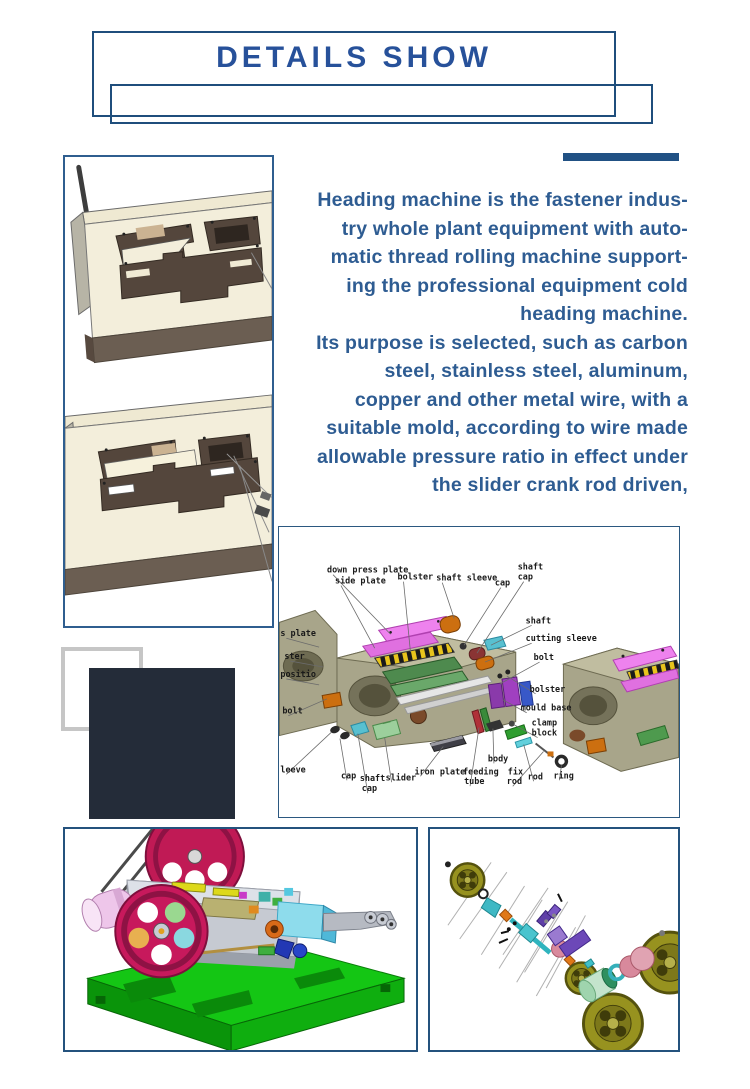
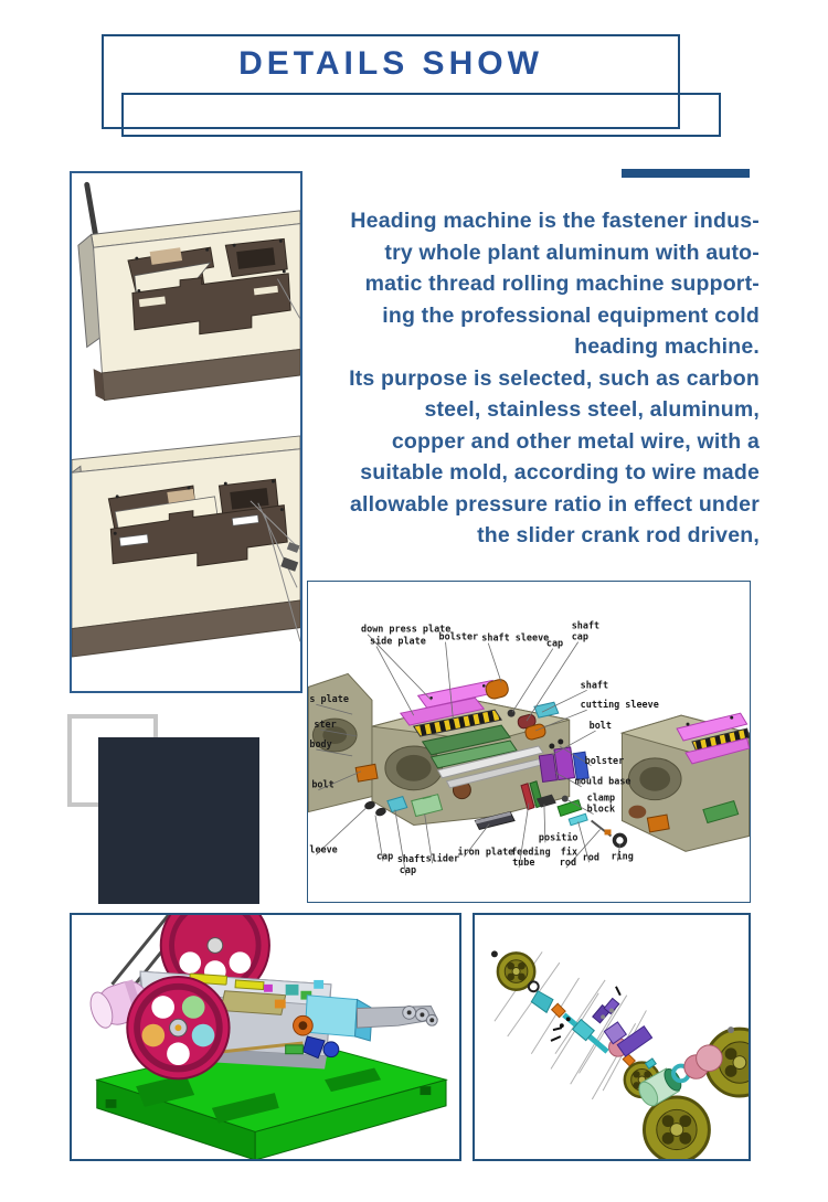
  DETAILS SHOW
  Heading machine is the fastener indus-
- try whole plant equipment with auto-
+ try whole plant aluminum with auto-
  matic thread rolling machine support-
  ing the professional equipment cold
  heading machine.
  Its purpose is selected, such as carbon
  steel, stainless steel, aluminum,
  copper and other metal wire, with a
  suitable mold, according to wire made
  allowable pressure ratio in effect under
  the slider crank rod driven,
  down press plate
  side plate
  bolster
  shaft sleeve
  cap
  shaft
  cap
  shaft
  cutting sleeve
  bolt
  s plate
  ster
- positio
+ body
  bolt
  leeve
  cap
  shaft
  cap
  slider
  iron plate
  feeding
  tube
- body
+ positio
  fix
  rod
  rod
  ring
  bolster
  mould base
  clamp
  block
